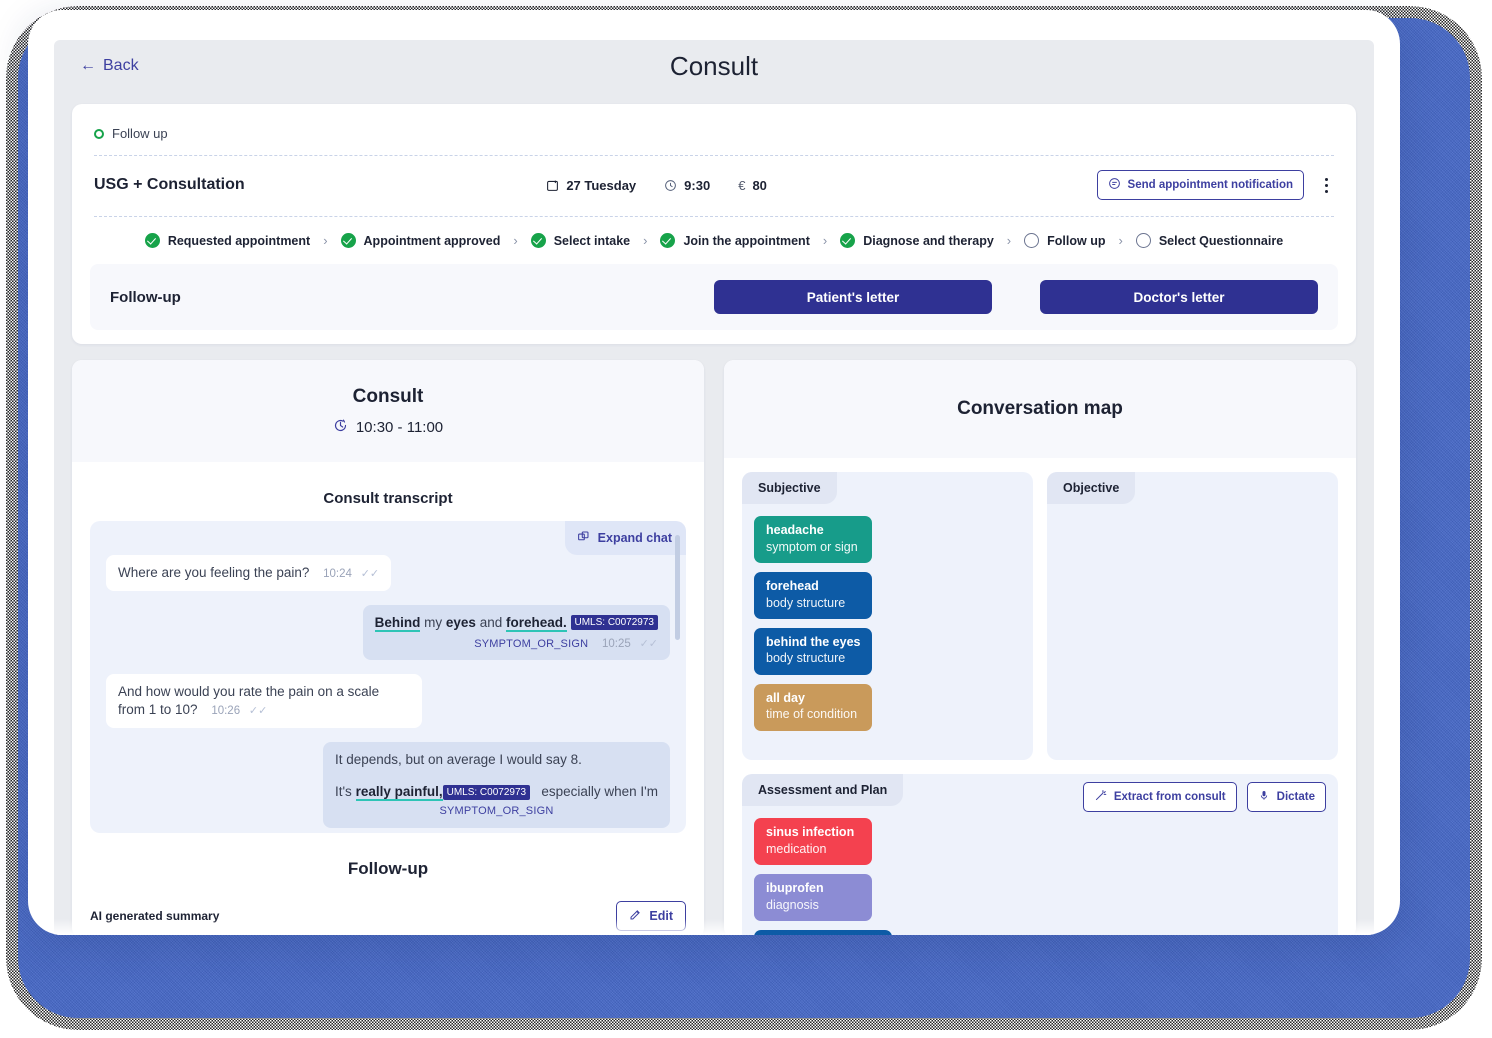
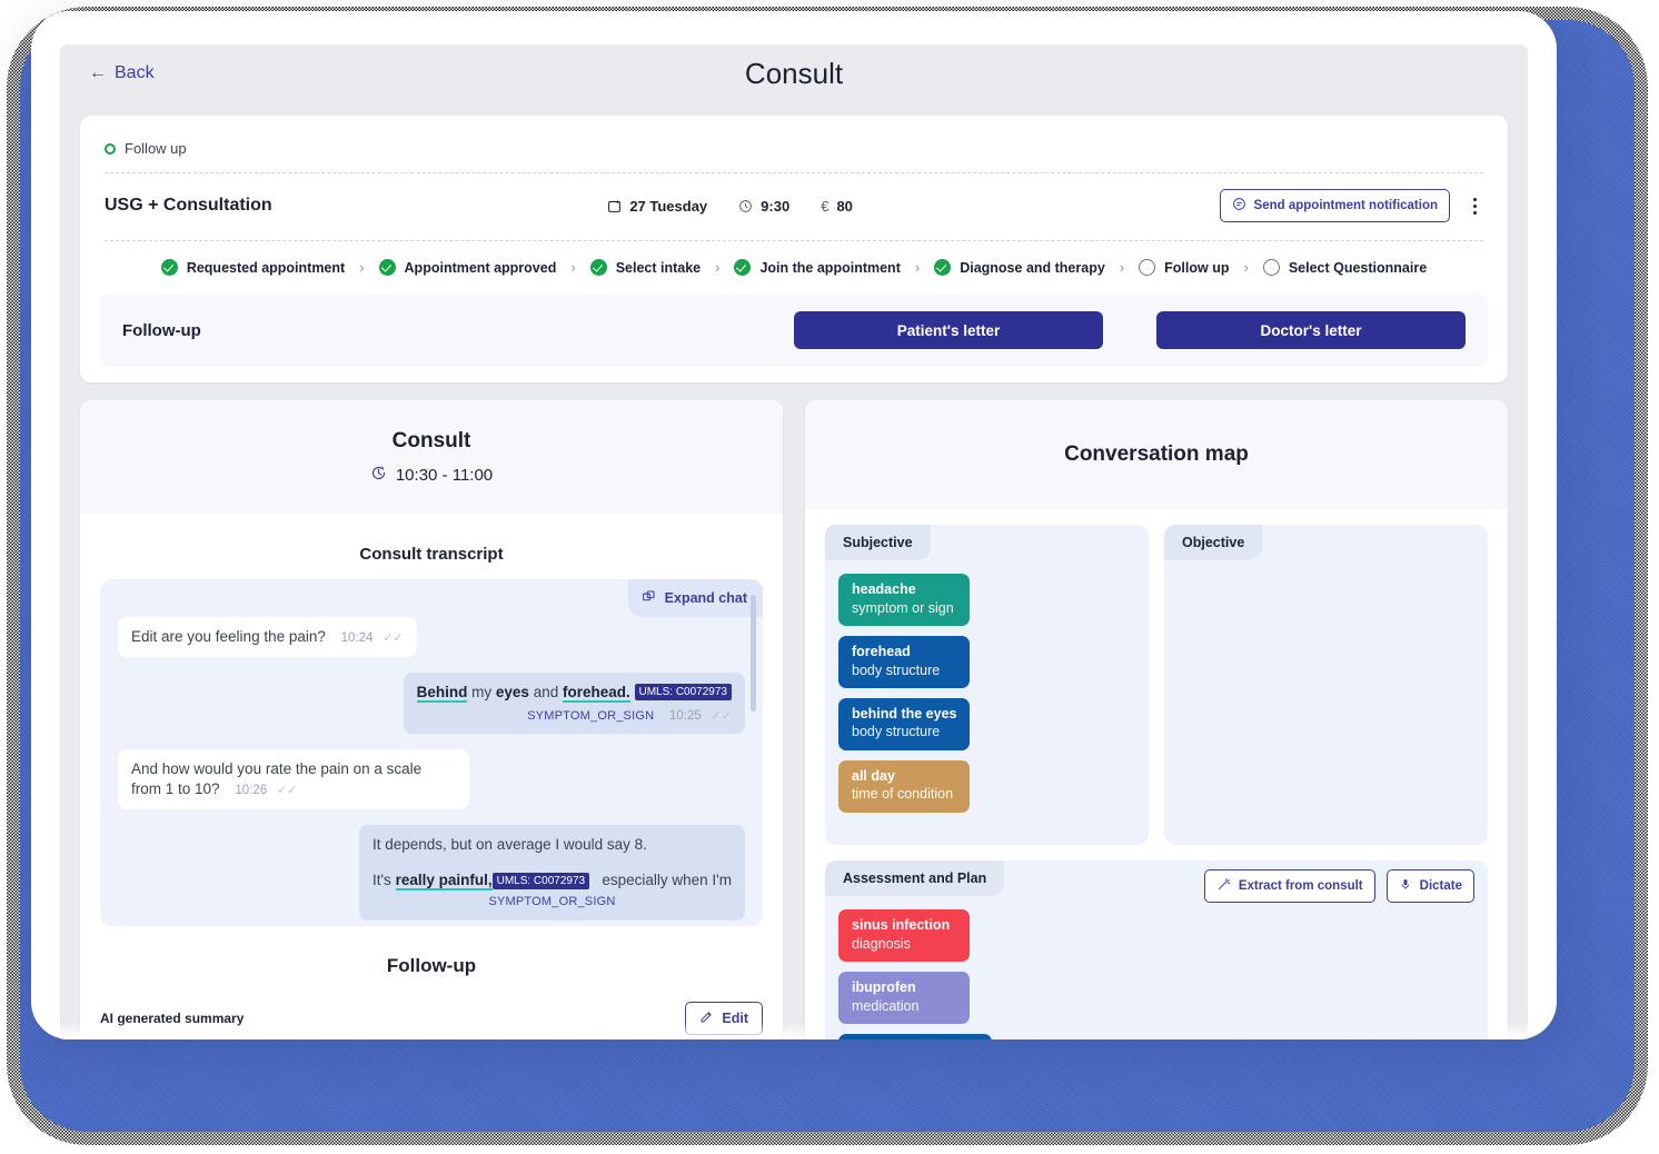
  ←
  Back
  Consult
  Follow up
  USG + Consultation
  27 Tuesday
  9:30
  €
  80
  Send appointment notification
  Requested appointment
  ›
  Appointment approved
  ›
  Select intake
  ›
  Join the appointment
  ›
  Diagnose and therapy
  ›
  Follow up
  ›
  Select Questionnaire
  Follow-up
  Patient's letter
  Doctor's letter
  Consult
  10:30 - 11:00
  Consult transcript
  Expand chat
- Where are you feeling the pain? 10:24 ✓✓
+ Edit are you feeling the pain? 10:24 ✓✓
  Behind my eyes and forehead. UMLS: C0072973
  SYMPTOM_OR_SIGN 10:25 ✓✓
  And how would you rate the pain on a scale from 1 to 10? 10:26 ✓✓
  It depends, but on average I would say 8.
  It's really painful, UMLS: C0072973 especially when I'm
  SYMPTOM_OR_SIGN
  Follow-up
  AI generated summary
  Edit
  Conversation map
  Subjective
  headache
  symptom or sign
  forehead
  body structure
  behind the eyes
  body structure
  all day
  time of condition
  Objective
  Assessment and Plan
  Extract from consult
  Dictate
  sinus infection
- medication
+ diagnosis
  ibuprofen
- diagnosis
+ medication
